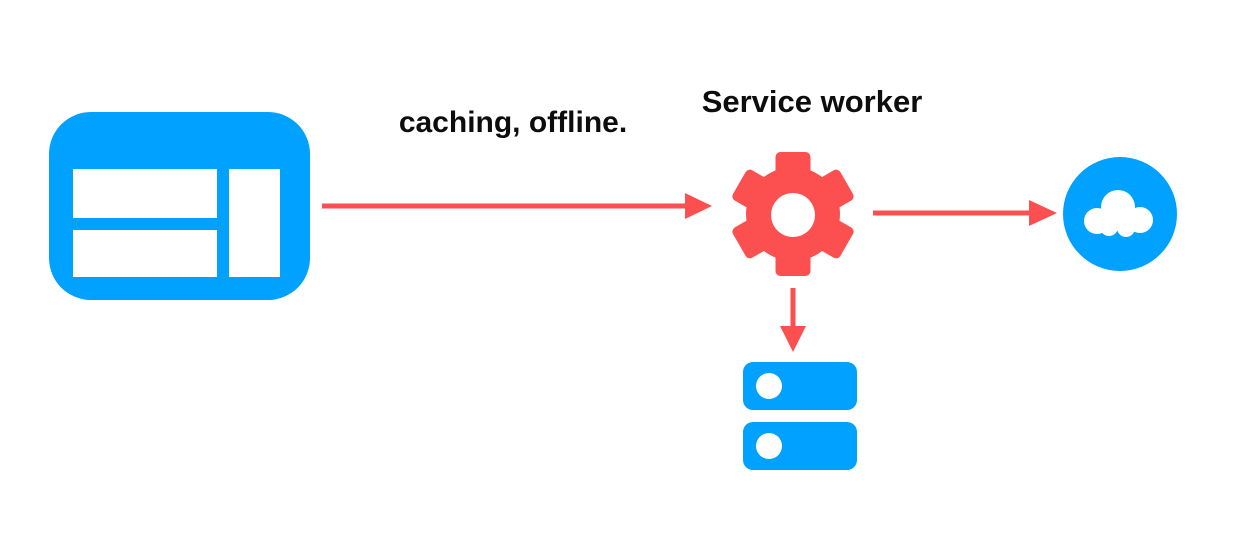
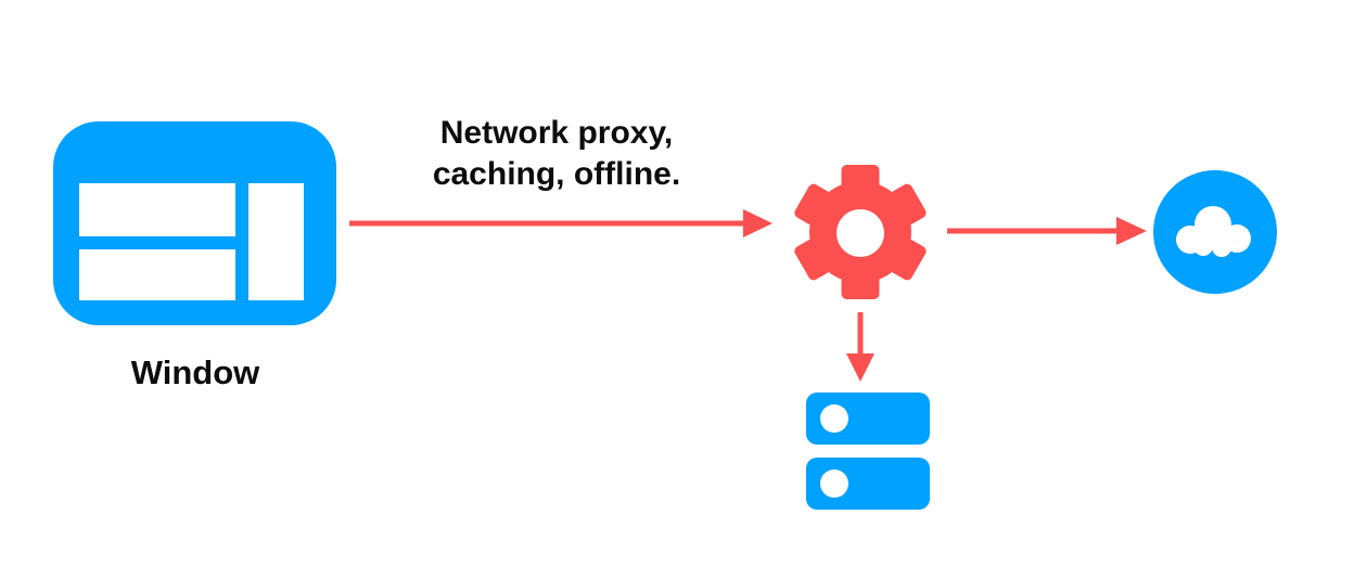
+ Window
+ Network proxy,
  caching, offline.
- Service worker
